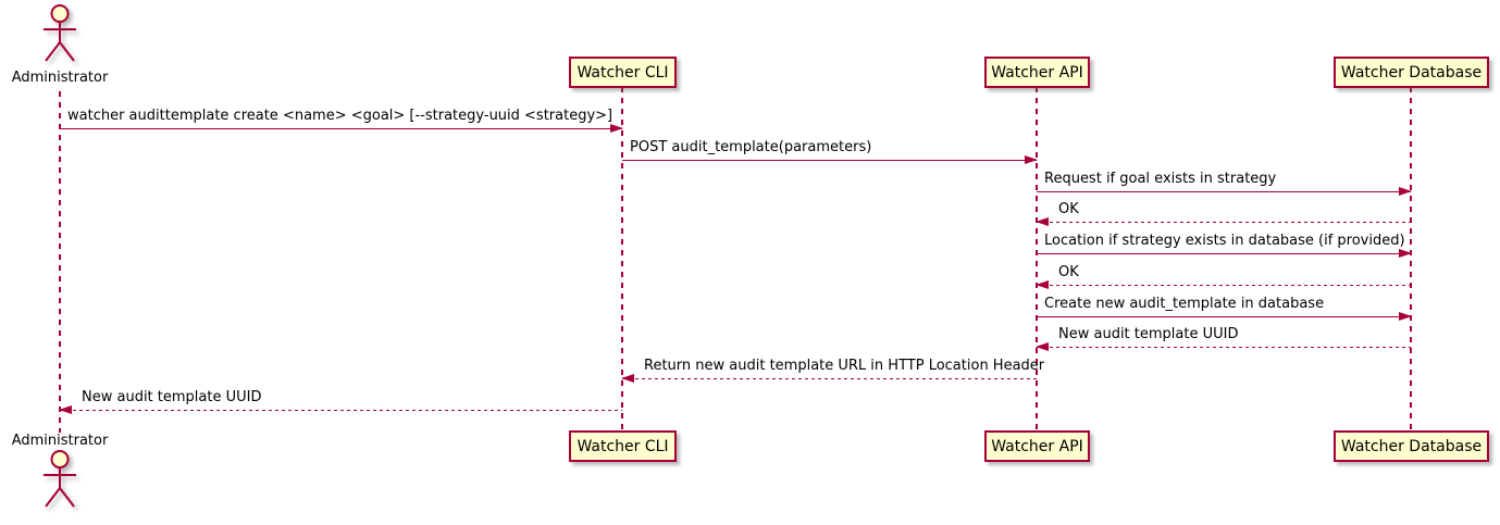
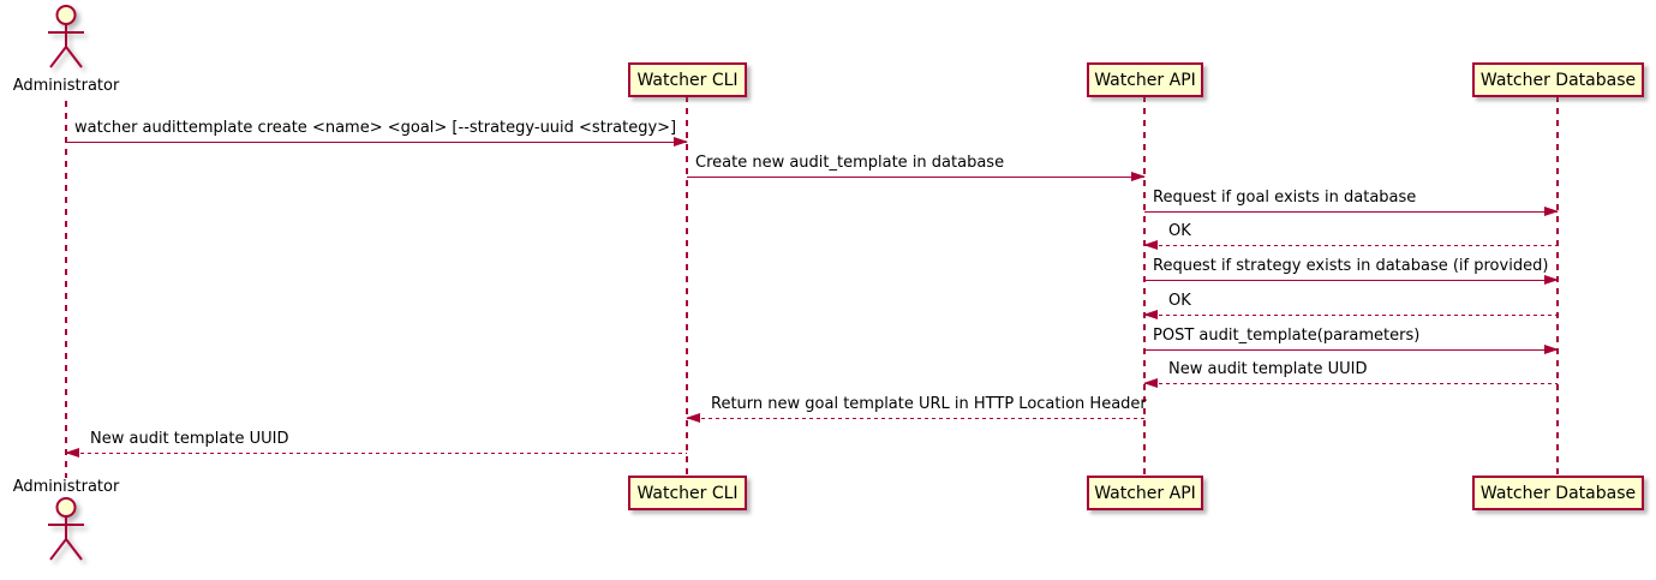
  Administrator
  Watcher CLI
  Watcher API
  Watcher Database
  watcher audittemplate create <name> <goal> [--strategy-uuid <strategy>]
- POST audit_template(parameters)
+ Create new audit_template in database
- Request if goal exists in strategy
+ Request if goal exists in database
  OK
- Location if strategy exists in database (if provided)
+ Request if strategy exists in database (if provided)
  OK
- Create new audit_template in database
+ POST audit_template(parameters)
  New audit template UUID
- Return new audit template URL in HTTP Location Header
+ Return new goal template URL in HTTP Location Header
  New audit template UUID
  Watcher CLI
  Watcher API
  Watcher Database
  Administrator
